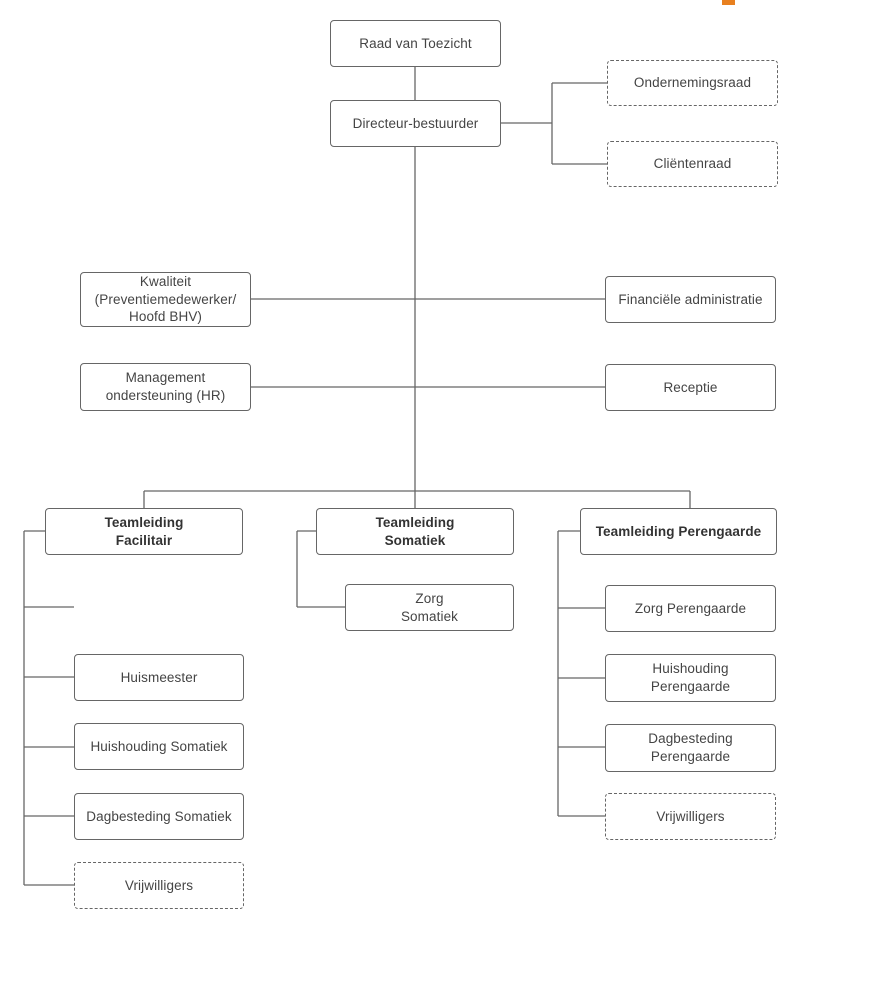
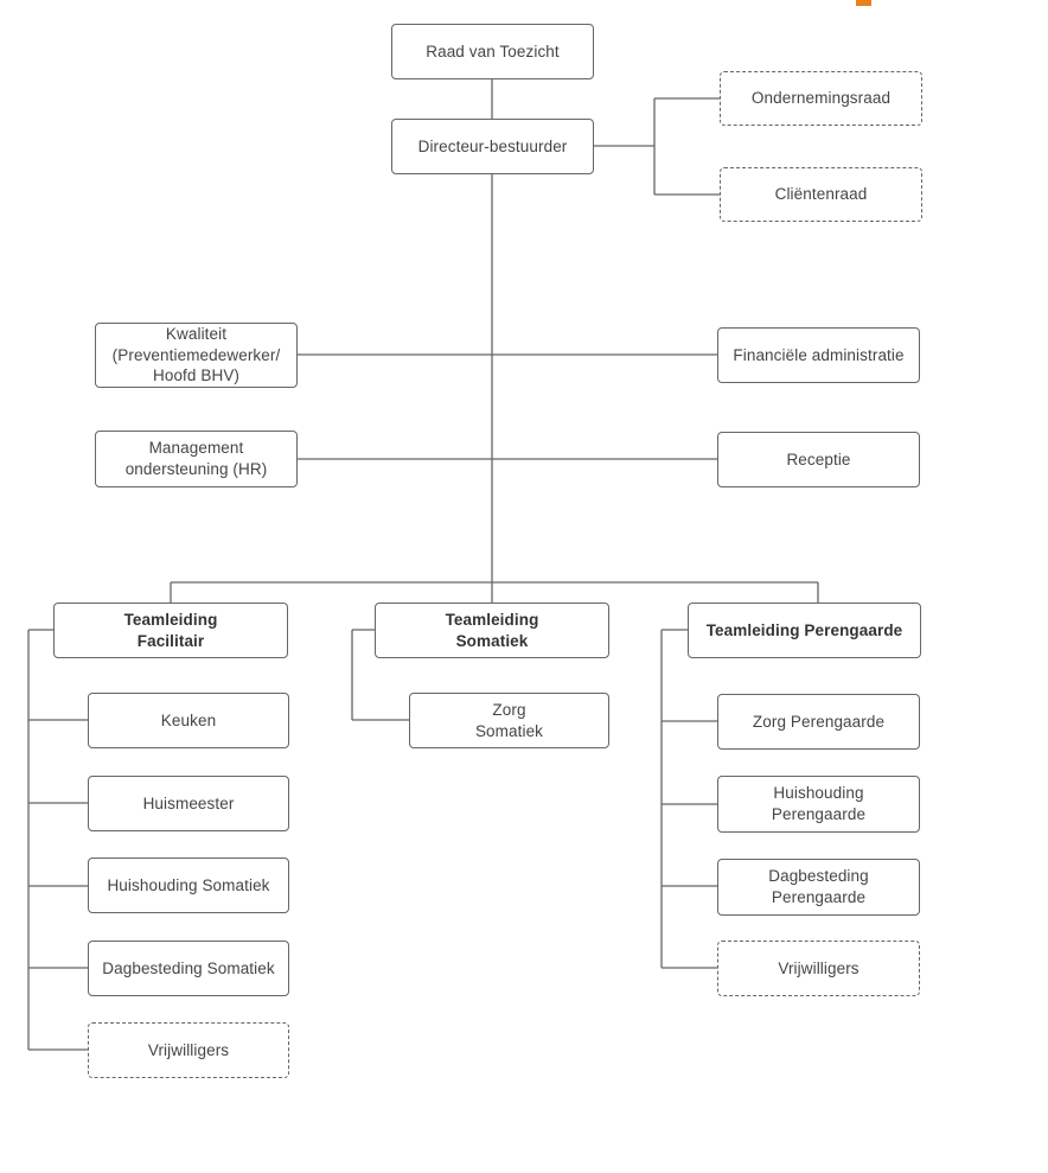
  Raad van Toezicht
  Directeur-bestuurder
  Ondernemingsraad
  Cliëntenraad
  Kwaliteit
  (Preventiemedewerker/
  Hoofd BHV)
  Management
  ondersteuning (HR)
  Financiële administratie
  Receptie
  Teamleiding
  Facilitair
  Teamleiding
  Somatiek
  Teamleiding Perengaarde
+ Keuken
  Huismeester
  Huishouding Somatiek
  Dagbesteding Somatiek
  Vrijwilligers
  Zorg
  Somatiek
  Zorg Perengaarde
  Huishouding
  Perengaarde
  Dagbesteding
  Perengaarde
  Vrijwilligers
